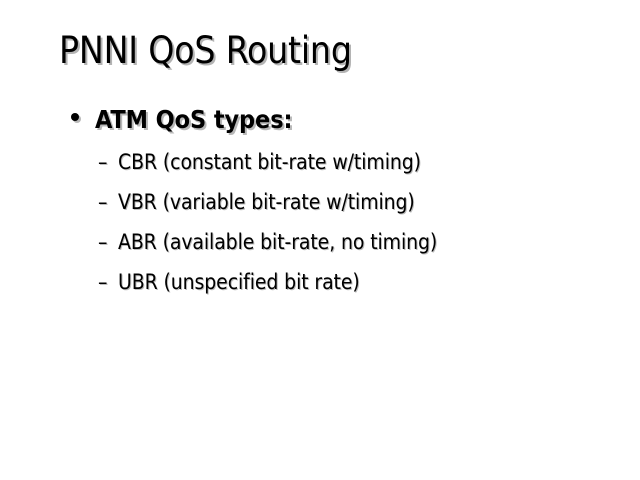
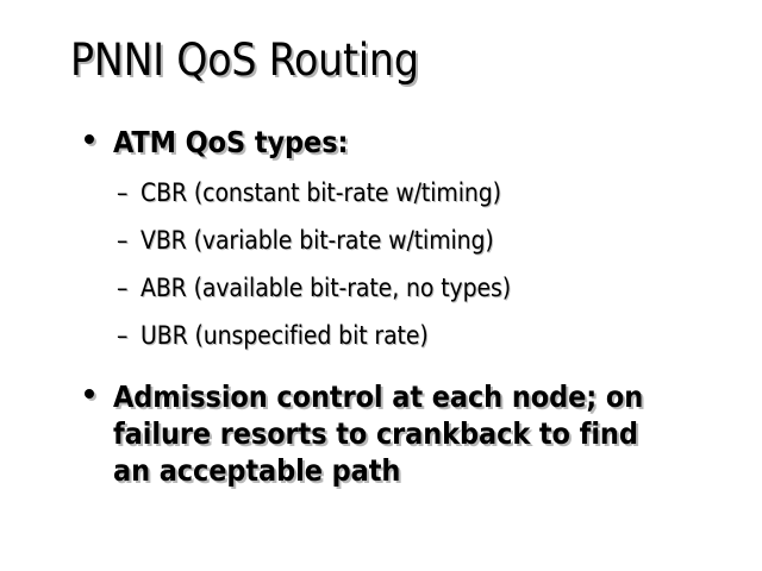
  PNNI QoS Routing
  ATM QoS types:
  –
  CBR (constant bit-rate w/timing)
  –
  VBR (variable bit-rate w/timing)
  –
- ABR (available bit-rate, no timing)
+ ABR (available bit-rate, no types)
  –
  UBR (unspecified bit rate)
+ Admission control at each node; on failure resorts to crankback to find an acceptable path
